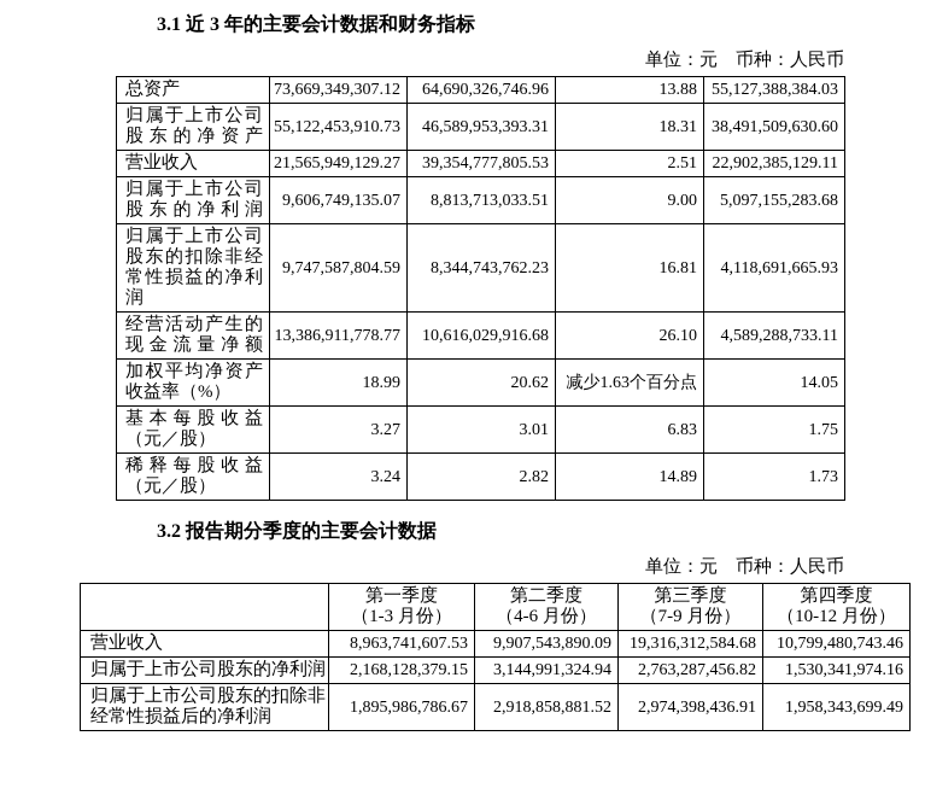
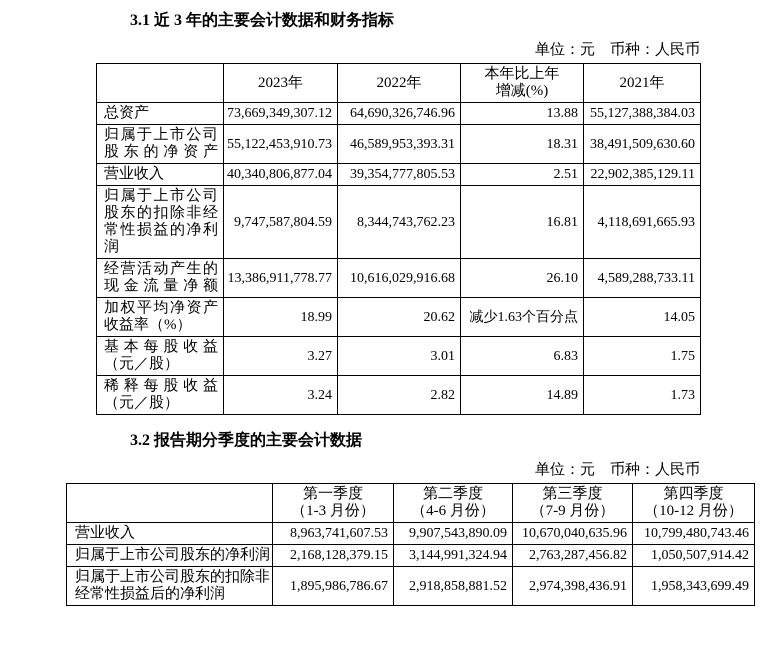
  3.1 近 3 年的主要会计数据和财务指标
  单位：元 币种：人民币
+ 	2023年	2022年	本年比上年 增减(%)	2021年
  总资产	73,669,349,307.12	64,690,326,746.96	13.88	55,127,388,384.03
  归属于上市公司股东的净资产	55,122,453,910.73	46,589,953,393.31	18.31	38,491,509,630.60
- 营业收入	21,565,949,129.27	39,354,777,805.53	2.51	22,902,385,129.11
+ 营业收入	40,340,806,877.04	39,354,777,805.53	2.51	22,902,385,129.11
- 归属于上市公司股东的净利润	9,606,749,135.07	8,813,713,033.51	9.00	5,097,155,283.68
  归属于上市公司股东的扣除非经常性损益的净利润	9,747,587,804.59	8,344,743,762.23	16.81	4,118,691,665.93
  经营活动产生的现金流量净额	13,386,911,778.77	10,616,029,916.68	26.10	4,589,288,733.11
  加权平均净资产收益率（%）	18.99	20.62	减少1.63个百分点	14.05
  基本每股收益（元／股）	3.27	3.01	6.83	1.75
  稀释每股收益（元／股）	3.24	2.82	14.89	1.73
  3.2 报告期分季度的主要会计数据
  单位：元 币种：人民币
  	第一季度 （1-3 月份）	第二季度 （4-6 月份）	第三季度 （7-9 月份）	第四季度 （10-12 月份）
- 营业收入	8,963,741,607.53	9,907,543,890.09	19,316,312,584.68	10,799,480,743.46
+ 营业收入	8,963,741,607.53	9,907,543,890.09	10,670,040,635.96	10,799,480,743.46
- 归属于上市公司股东的净利润	2,168,128,379.15	3,144,991,324.94	2,763,287,456.82	1,530,341,974.16
+ 归属于上市公司股东的净利润	2,168,128,379.15	3,144,991,324.94	2,763,287,456.82	1,050,507,914.42
  归属于上市公司股东的扣除非经常性损益后的净利润	1,895,986,786.67	2,918,858,881.52	2,974,398,436.91	1,958,343,699.49
